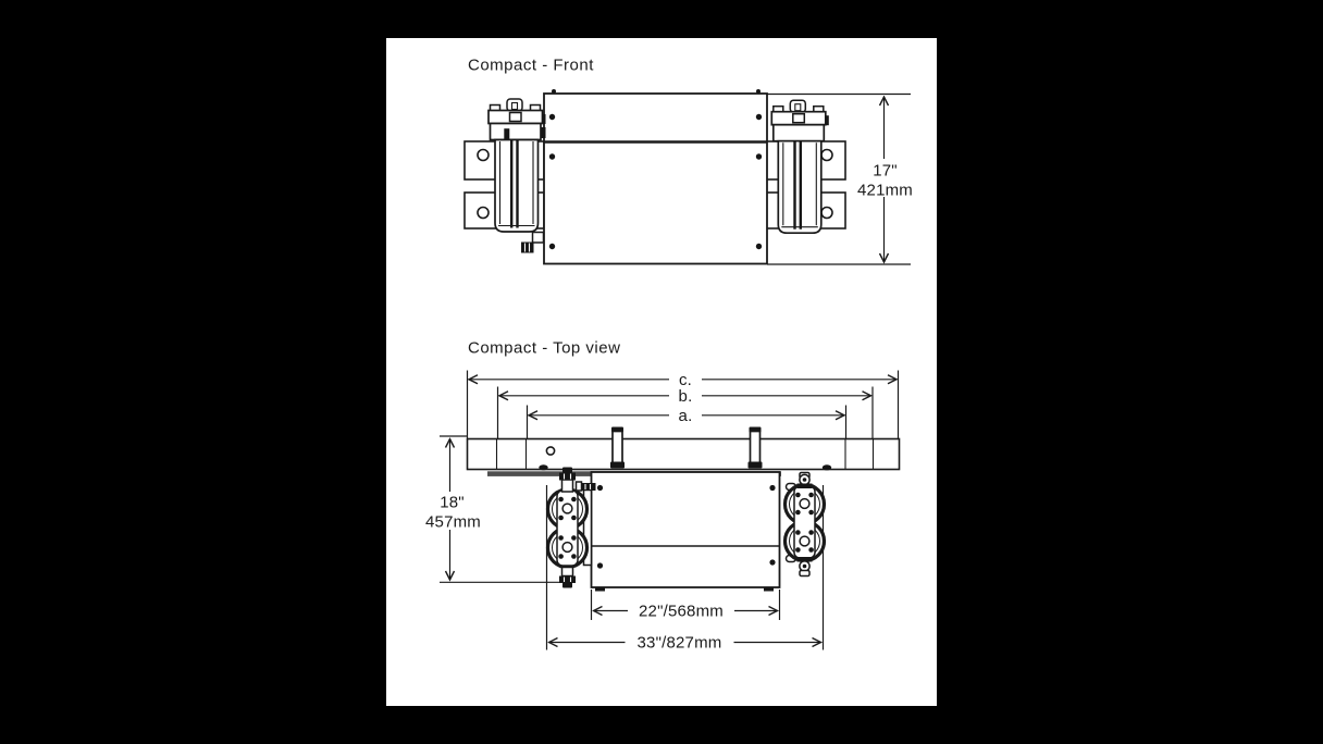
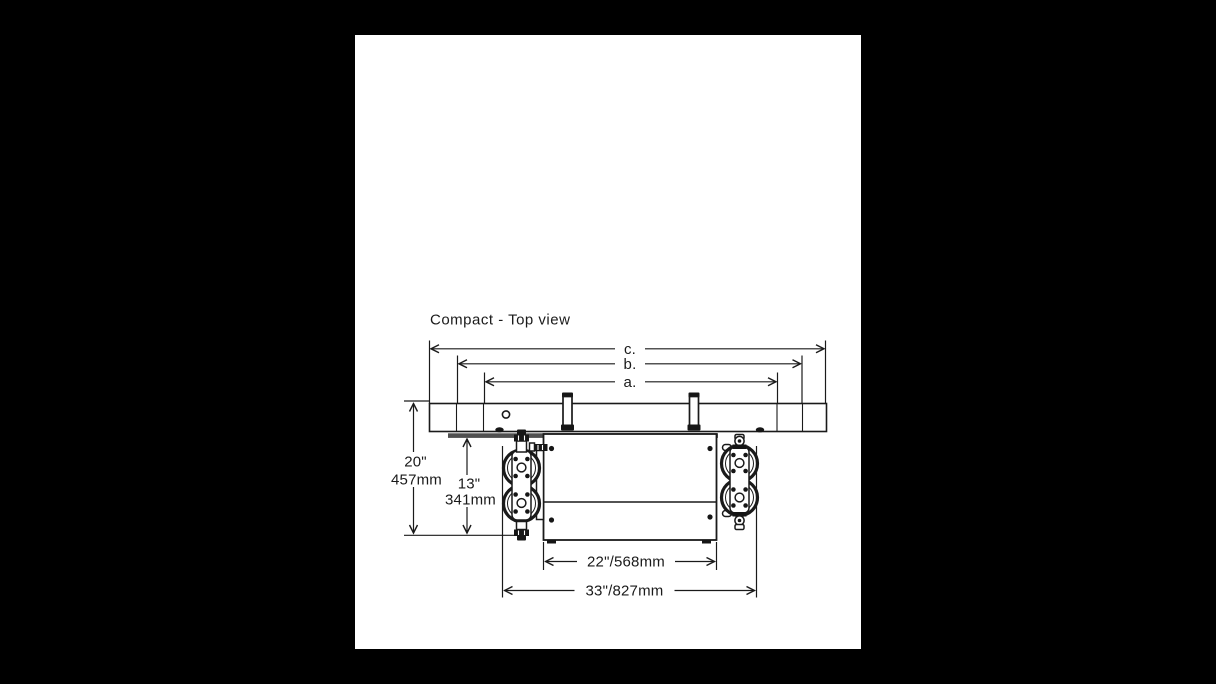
- Compact - Front
- 17"
- 421mm
  Compact - Top view
  c.
  b.
  a.
- 18"
+ 20"
  457mm
+ 13"
+ 341mm
  22"/568mm
  33"/827mm
